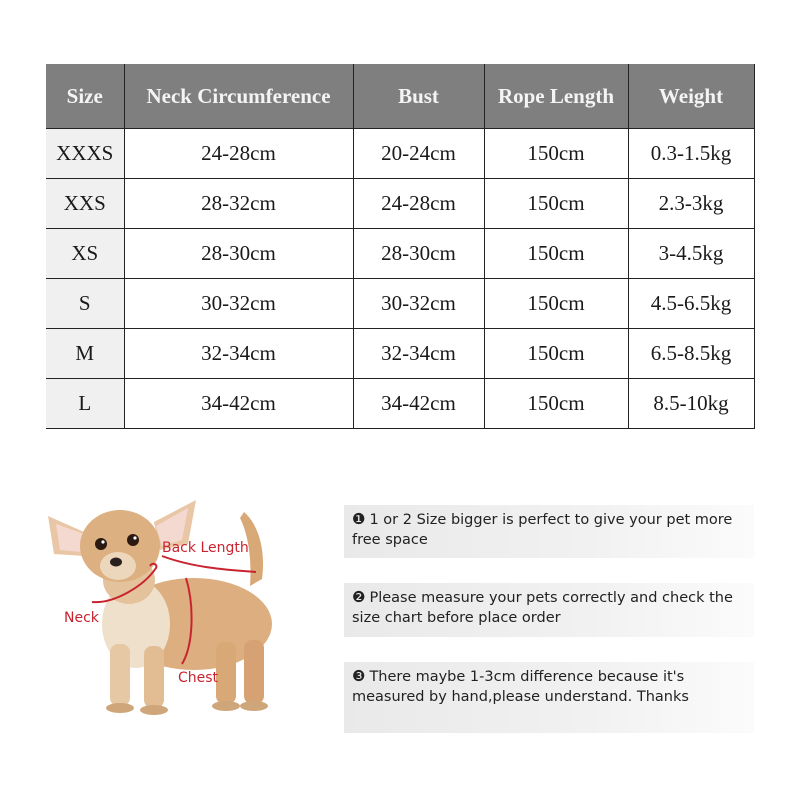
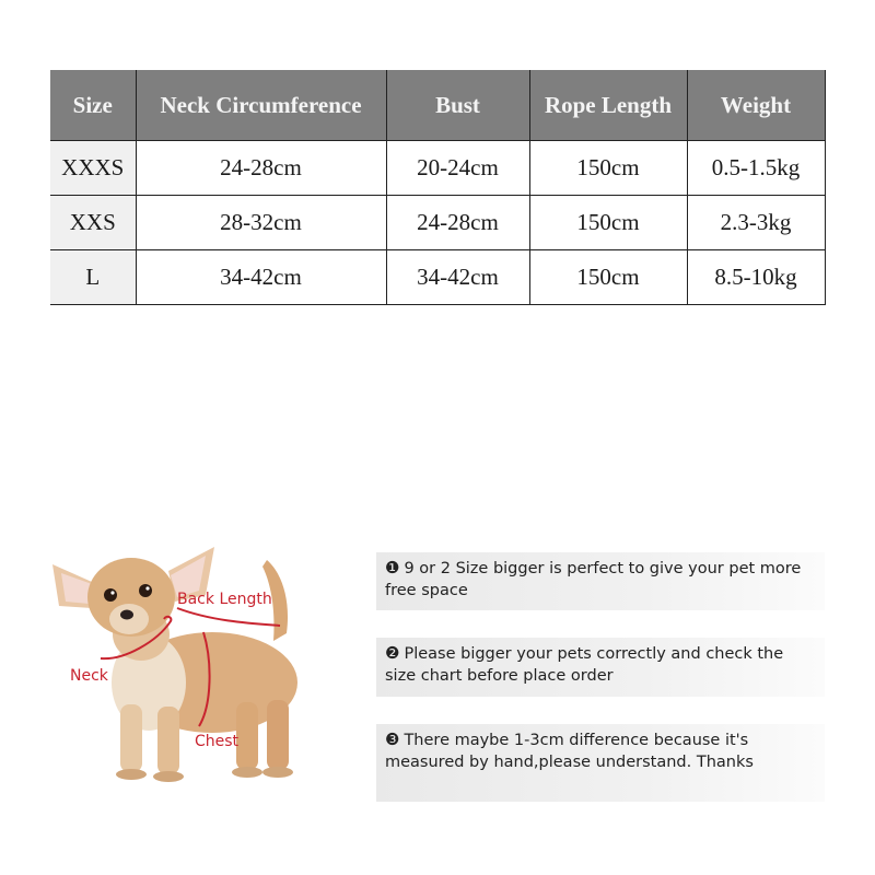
  Size	Neck Circumference	Bust	Rope Length	Weight
- XXXS	24-28cm	20-24cm	150cm	0.3-1.5kg
+ XXXS	24-28cm	20-24cm	150cm	0.5-1.5kg
  XXS	28-32cm	24-28cm	150cm	2.3-3kg
- XS	28-30cm	28-30cm	150cm	3-4.5kg
- S	30-32cm	30-32cm	150cm	4.5-6.5kg
- M	32-34cm	32-34cm	150cm	6.5-8.5kg
  L	34-42cm	34-42cm	150cm	8.5-10kg
  Back Length
  Neck
  Chest
- ❶ 1 or 2 Size bigger is perfect to give your pet more free space
+ ❶ 9 or 2 Size bigger is perfect to give your pet more free space
- ❷ Please measure your pets correctly and check the size chart before place order
+ ❷ Please bigger your pets correctly and check the size chart before place order
  ❸ There maybe 1-3cm difference because it's measured by hand,please understand. Thanks
